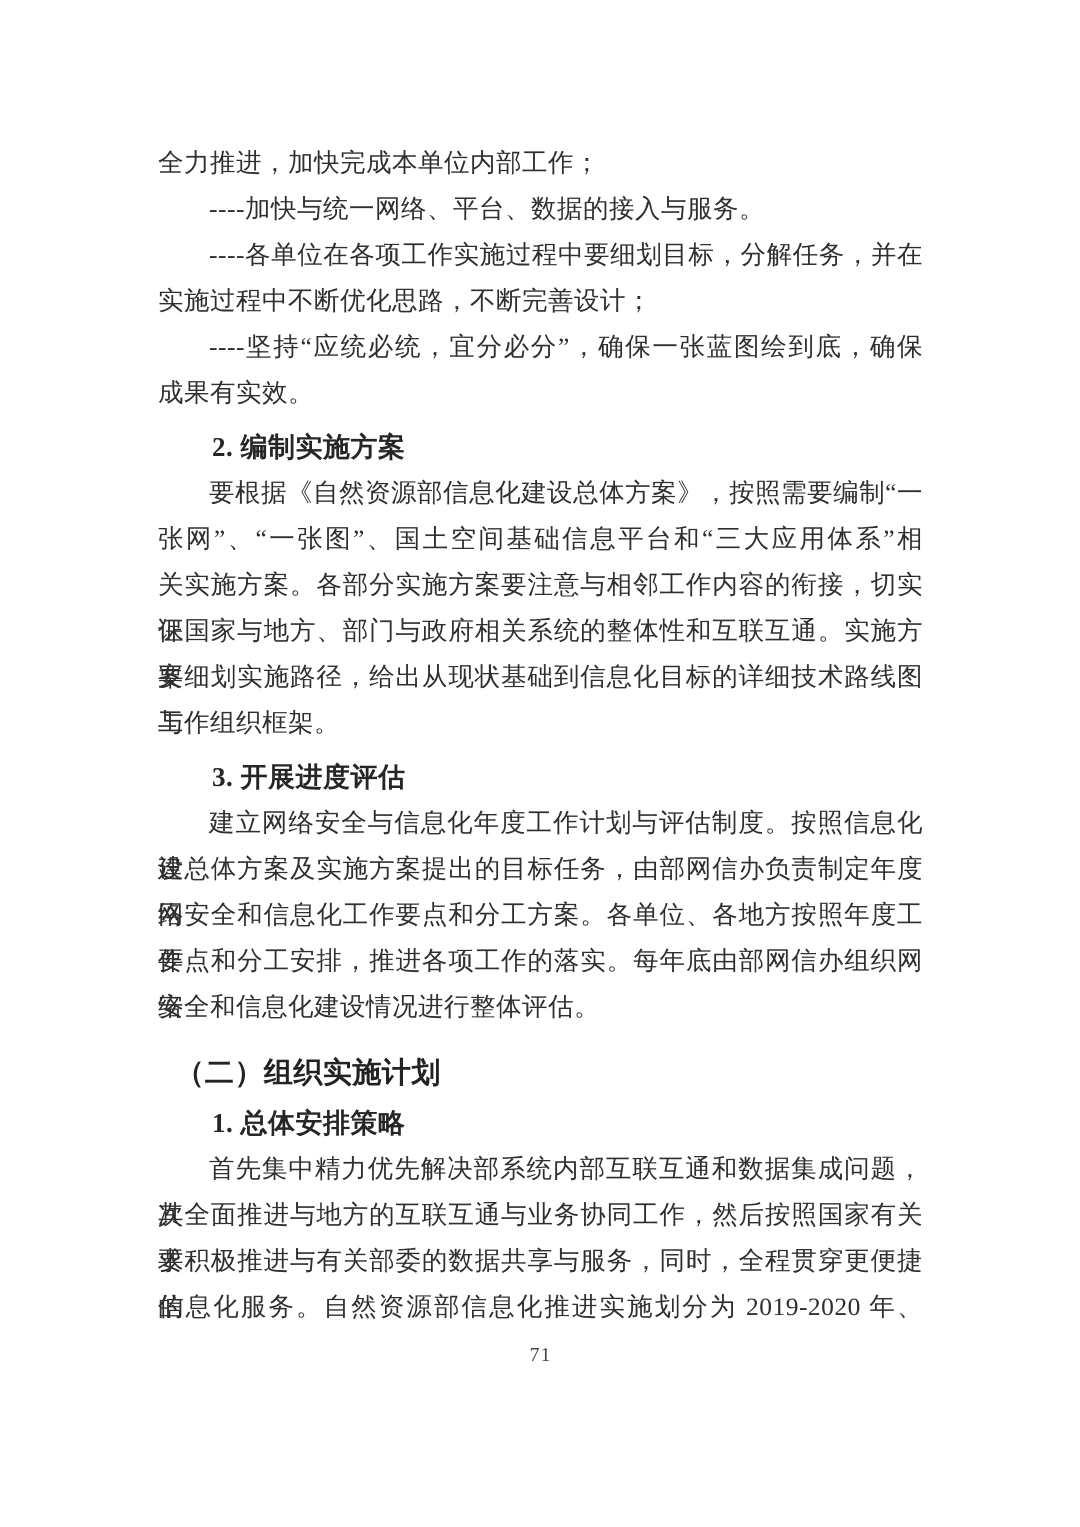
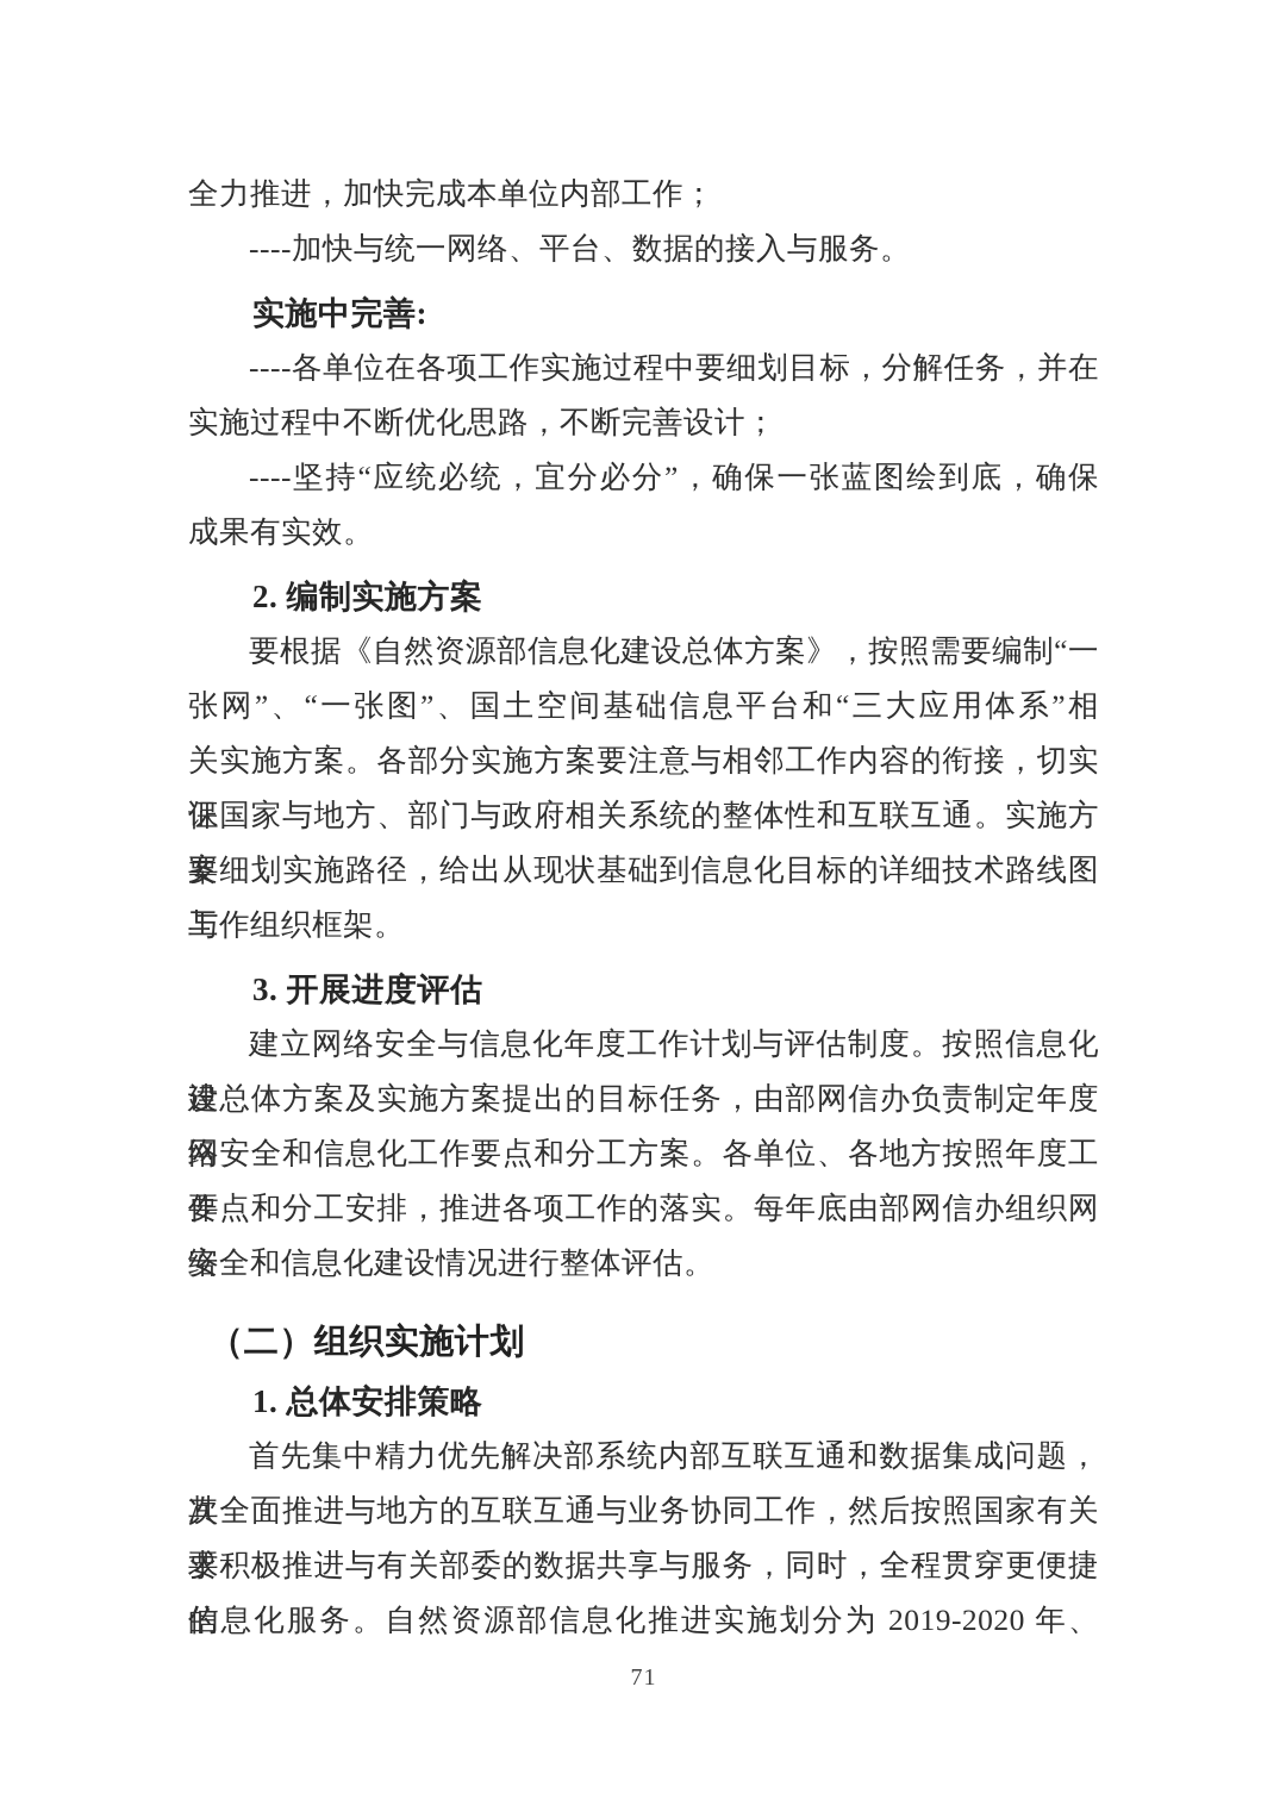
  全力推进，加快完成本单位内部工作；
  ----加快与统一网络、平台、数据的接入与服务。
+ 实施中完善:
  ----各单位在各项工作实施过程中要细划目标，分解任务，并在
  实施过程中不断优化思路，不断完善设计；
  ----坚持“应统必统，宜分必分”，确保一张蓝图绘到底，确保
  成果有实效。
  2. 编制实施方案
  要根据《自然资源部信息化建设总体方案》，按照需要编制“一
  张网”、“一张图”、国土空间基础信息平台和“三大应用体系”相
  关实施方案。各部分实施方案要注意与相邻工作内容的衔接，切实保
  证国家与地方、部门与政府相关系统的整体性和互联互通。实施方案
  要细划实施路径，给出从现状基础到信息化目标的详细技术路线图与
  工作组织框架。
  3. 开展进度评估
  建立网络安全与信息化年度工作计划与评估制度。按照信息化建
  设总体方案及实施方案提出的目标任务，由部网信办负责制定年度网
  络安全和信息化工作要点和分工方案。各单位、各地方按照年度工作
  要点和分工安排，推进各项工作的落实。每年底由部网信办组织网络
  安全和信息化建设情况进行整体评估。
  （二）组织实施计划
  1. 总体安排策略
  首先集中精力优先解决部系统内部互联互通和数据集成问题，其
  次全面推进与地方的互联互通与业务协同工作，然后按照国家有关要
  求积极推进与有关部委的数据共享与服务，同时，全程贯穿更便捷的
  信息化服务。自然资源部信息化推进实施划分为 2019-2020 年、
  71
